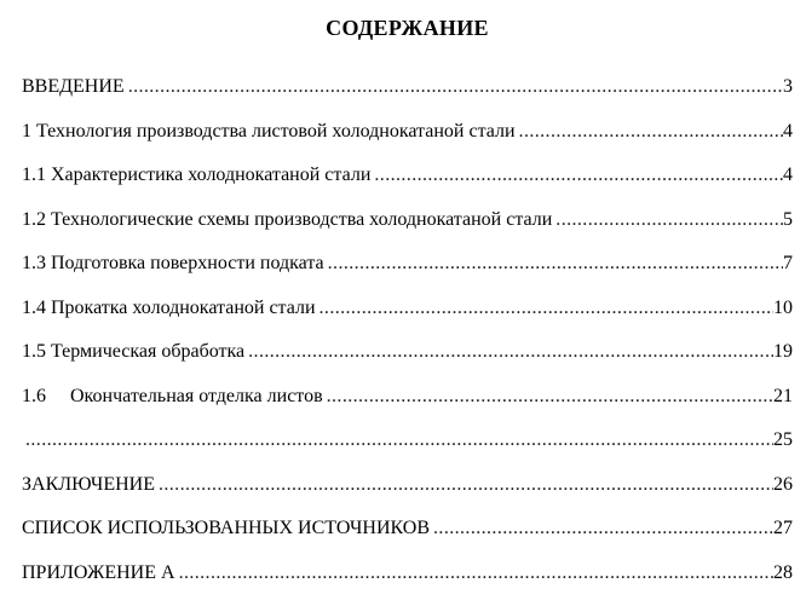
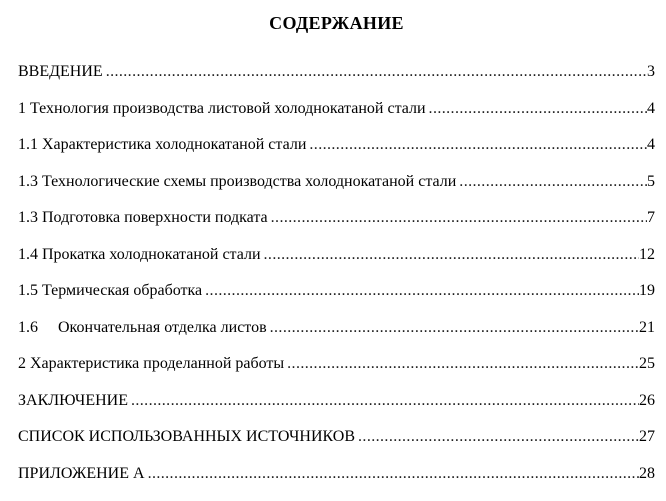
  СОДЕРЖАНИЕ
  ВВЕДЕНИЕ
  3
  1 Технология производства листовой холоднокатаной стали
  4
  1.1 Характеристика холоднокатаной стали
  4
- 1.2 Технологические схемы производства холоднокатаной стали
+ 1.3 Технологические схемы производства холоднокатаной стали
  5
  1.3 Подготовка поверхности подката
  7
  1.4 Прокатка холоднокатаной стали
- 10
+ 12
  1.5 Термическая обработка
  19
  1.6 Окончательная отделка листов
  21
+ 2 Характеристика проделанной работы
  25
  ЗАКЛЮЧЕНИЕ
  26
  СПИСОК ИСПОЛЬЗОВАННЫХ ИСТОЧНИКОВ
  27
  ПРИЛОЖЕНИЕ А
  28
